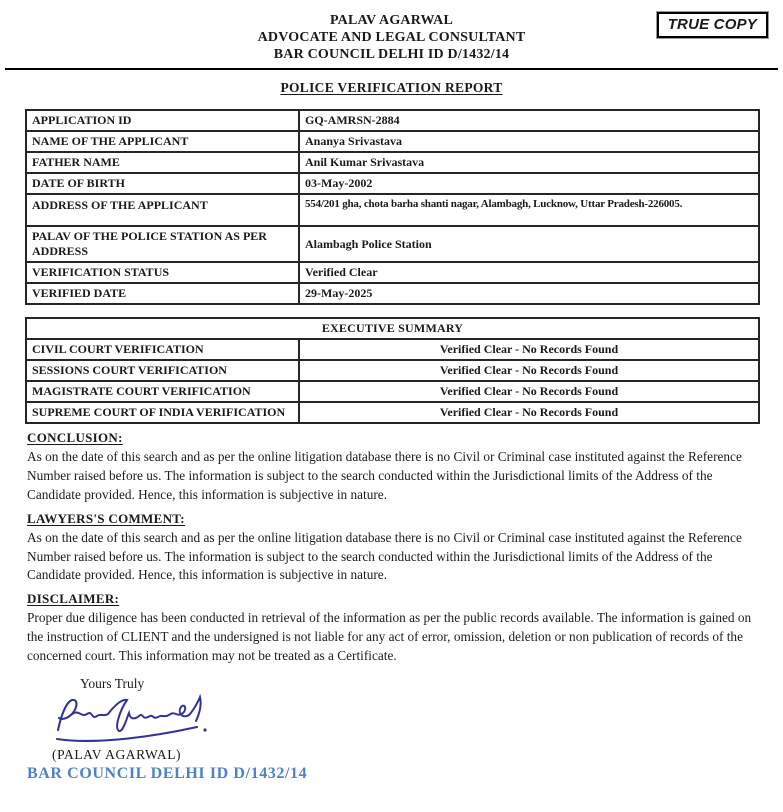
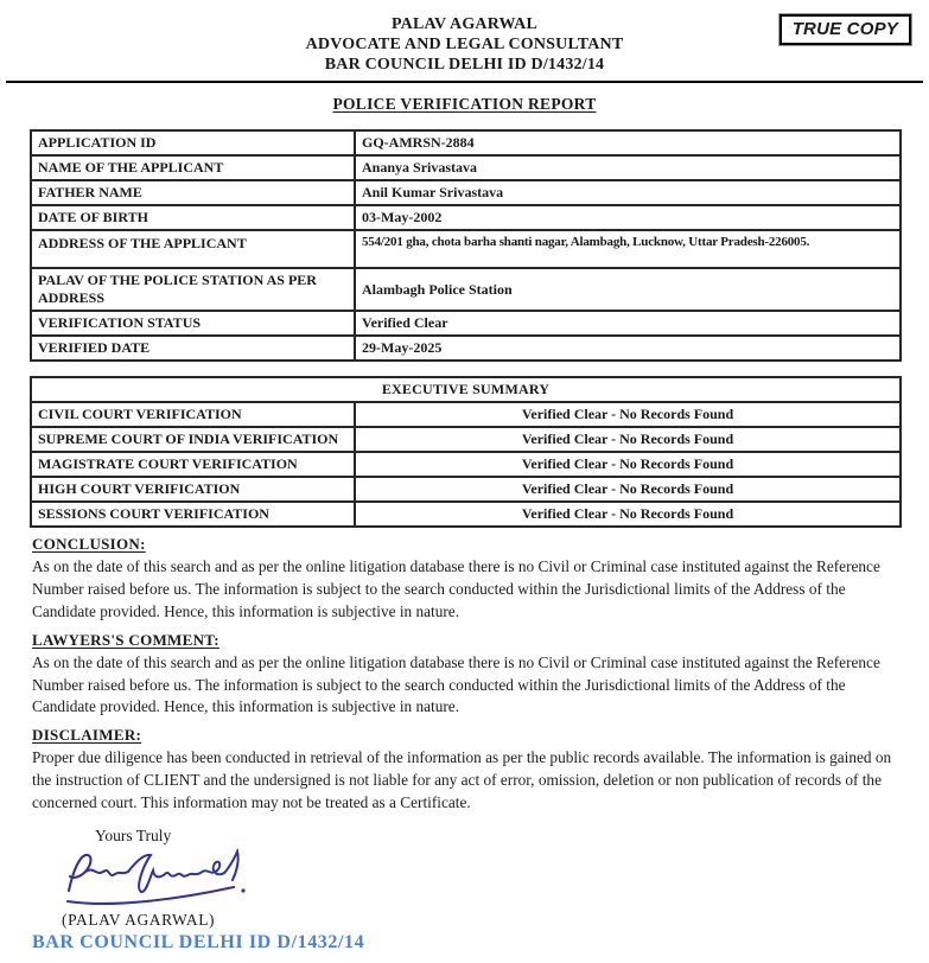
  TRUE COPY
  PALAV AGARWAL
  ADVOCATE AND LEGAL CONSULTANT
  BAR COUNCIL DELHI ID D/1432/14
  POLICE VERIFICATION REPORT
  APPLICATION ID	GQ-AMRSN-2884
  NAME OF THE APPLICANT	Ananya Srivastava
  FATHER NAME	Anil Kumar Srivastava
  DATE OF BIRTH	03-May-2002
  ADDRESS OF THE APPLICANT	554/201 gha, chota barha shanti nagar, Alambagh, Lucknow, Uttar Pradesh-226005.
  PALAV OF THE POLICE STATION AS PER ADDRESS	Alambagh Police Station
  VERIFICATION STATUS	Verified Clear
  VERIFIED DATE	29-May-2025
  EXECUTIVE SUMMARY
  CIVIL COURT VERIFICATION	Verified Clear - No Records Found
- SESSIONS COURT VERIFICATION	Verified Clear - No Records Found
+ SUPREME COURT OF INDIA VERIFICATION	Verified Clear - No Records Found
  MAGISTRATE COURT VERIFICATION	Verified Clear - No Records Found
+ HIGH COURT VERIFICATION	Verified Clear - No Records Found
- SUPREME COURT OF INDIA VERIFICATION	Verified Clear - No Records Found
+ SESSIONS COURT VERIFICATION	Verified Clear - No Records Found
  CONCLUSION:
  As on the date of this search and as per the online litigation database there is no Civil or Criminal case instituted against the Reference Number raised before us. The information is subject to the search conducted within the Jurisdictional limits of the Address of the Candidate provided. Hence, this information is subjective in nature.
  LAWYERS'S COMMENT:
  As on the date of this search and as per the online litigation database there is no Civil or Criminal case instituted against the Reference Number raised before us. The information is subject to the search conducted within the Jurisdictional limits of the Address of the Candidate provided. Hence, this information is subjective in nature.
  DISCLAIMER:
  Proper due diligence has been conducted in retrieval of the information as per the public records available. The information is gained on the instruction of CLIENT and the undersigned is not liable for any act of error, omission, deletion or non publication of records of the concerned court. This information may not be treated as a Certificate.
  Yours Truly
  (PALAV AGARWAL)
  BAR COUNCIL DELHI ID D/1432/14
